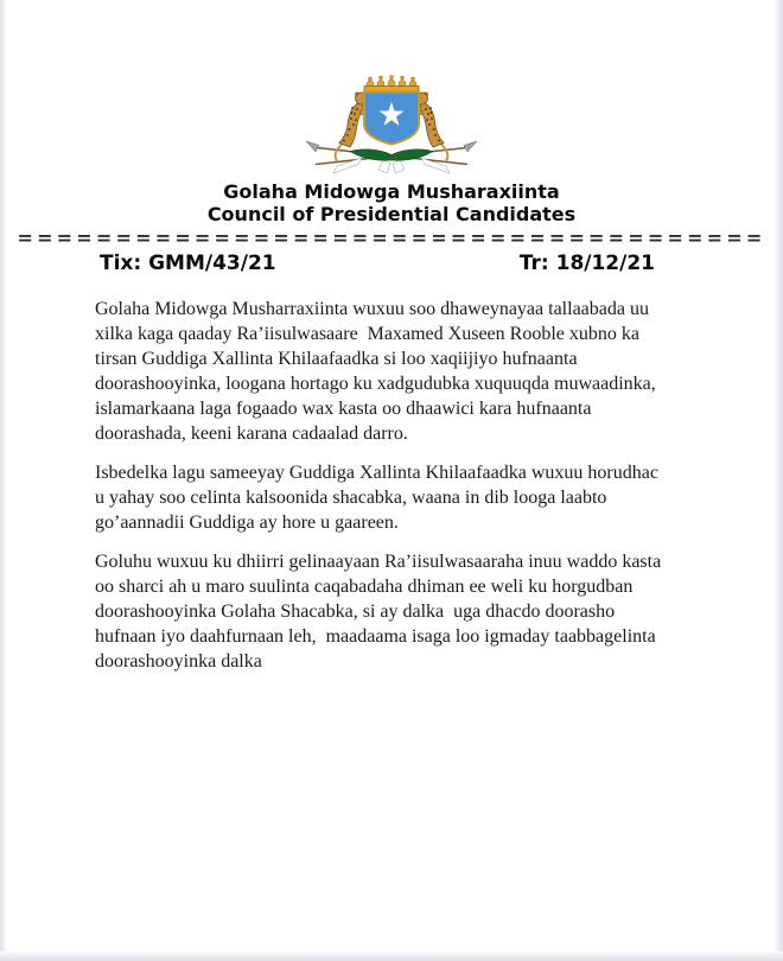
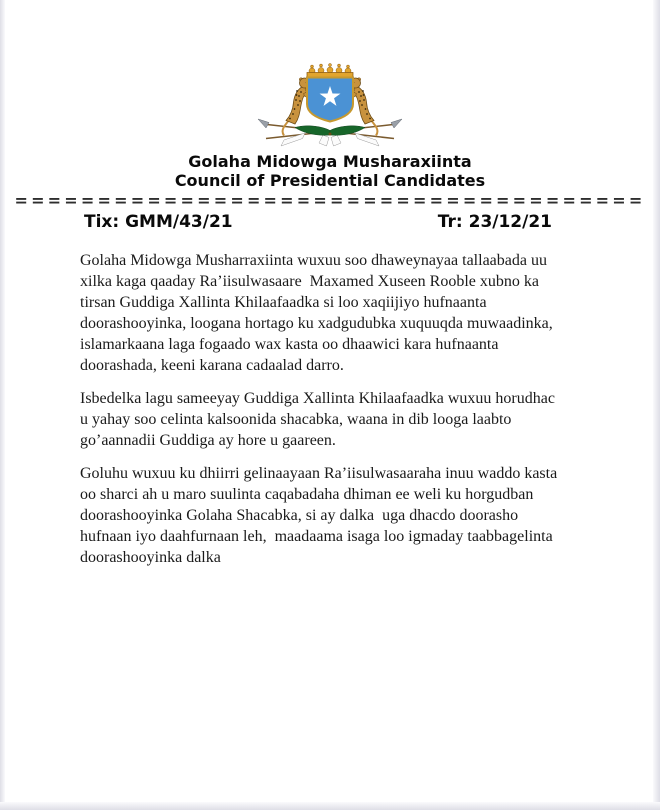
  Golaha Midowga Musharaxiinta
  Council of Presidential Candidates
  ======================================
  Tix: GMM/43/21
- Tr: 18/12/21
+ Tr: 23/12/21
  Golaha Midowga Musharraxiinta wuxuu soo dhaweynayaa tallaabada uu
  xilka kaga qaaday Ra’iisulwasaare Maxamed Xuseen Rooble xubno ka
  tirsan Guddiga Xallinta Khilaafaadka si loo xaqiijiyo hufnaanta
  doorashooyinka, loogana hortago ku xadgudubka xuquuqda muwaadinka,
  islamarkaana laga fogaado wax kasta oo dhaawici kara hufnaanta
  doorashada, keeni karana cadaalad darro.
  Isbedelka lagu sameeyay Guddiga Xallinta Khilaafaadka wuxuu horudhac
  u yahay soo celinta kalsoonida shacabka, waana in dib looga laabto
  go’aannadii Guddiga ay hore u gaareen.
  Goluhu wuxuu ku dhiirri gelinaayaan Ra’iisulwasaaraha inuu waddo kasta
  oo sharci ah u maro suulinta caqabadaha dhiman ee weli ku horgudban
  doorashooyinka Golaha Shacabka, si ay dalka uga dhacdo doorasho
  hufnaan iyo daahfurnaan leh, maadaama isaga loo igmaday taabbagelinta
  doorashooyinka dalka
